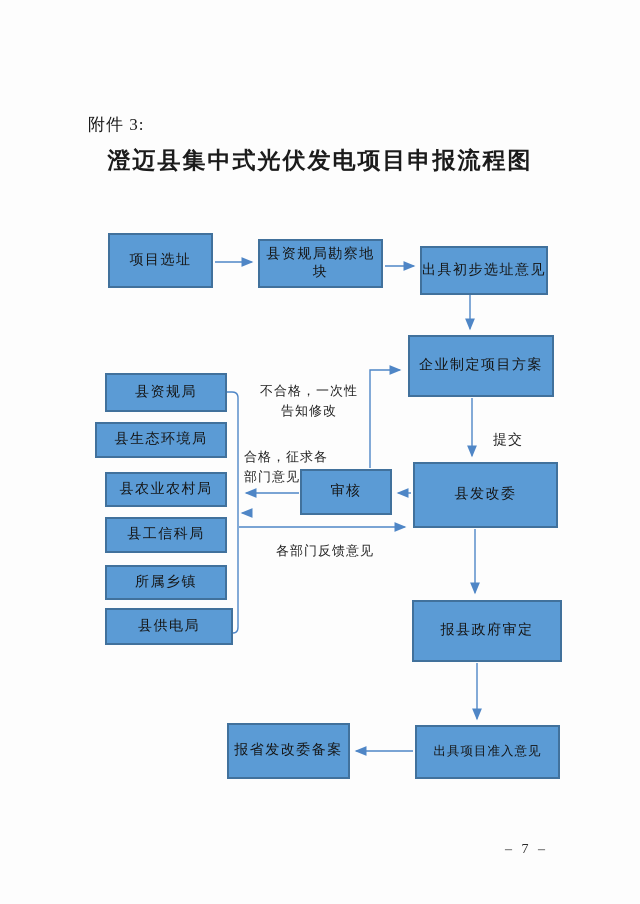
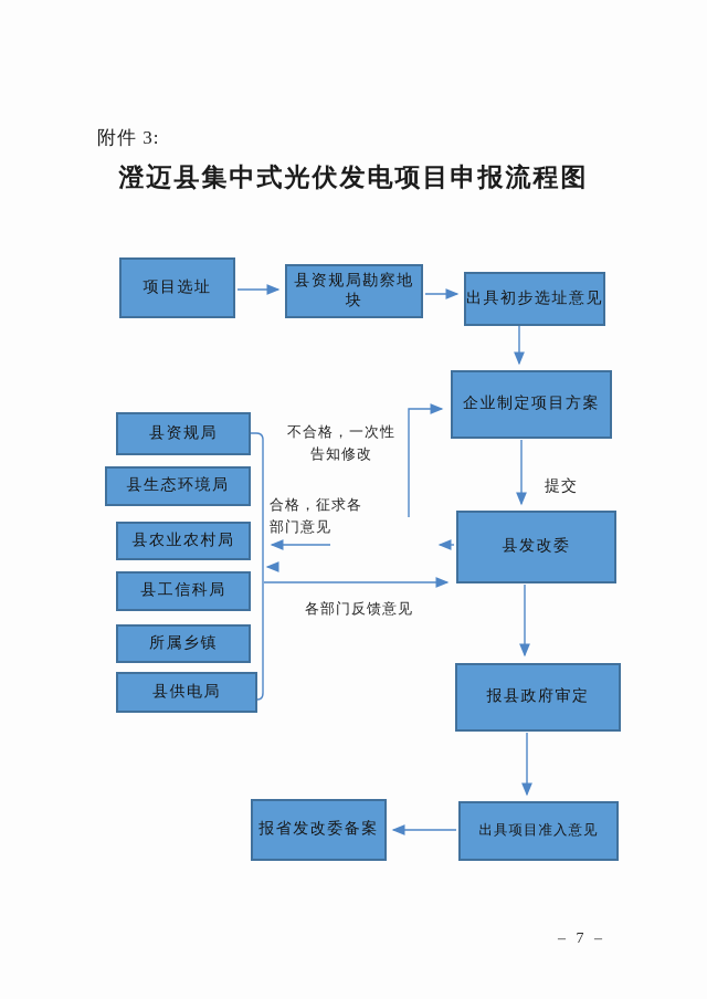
  附件 3:
  澄迈县集中式光伏发电项目申报流程图
  项目选址
  县资规局勘察地块
  出具初步选址意见
  企业制定项目方案
  县发改委
- 审核
  县资规局
  县生态环境局
  县农业农村局
  县工信科局
  所属乡镇
  县供电局
  报县政府审定
  出具项目准入意见
  报省发改委备案
  不合格，一次性
  告知修改
  合格，征求各
  部门意见
  提交
  各部门反馈意见
  – 7 –
